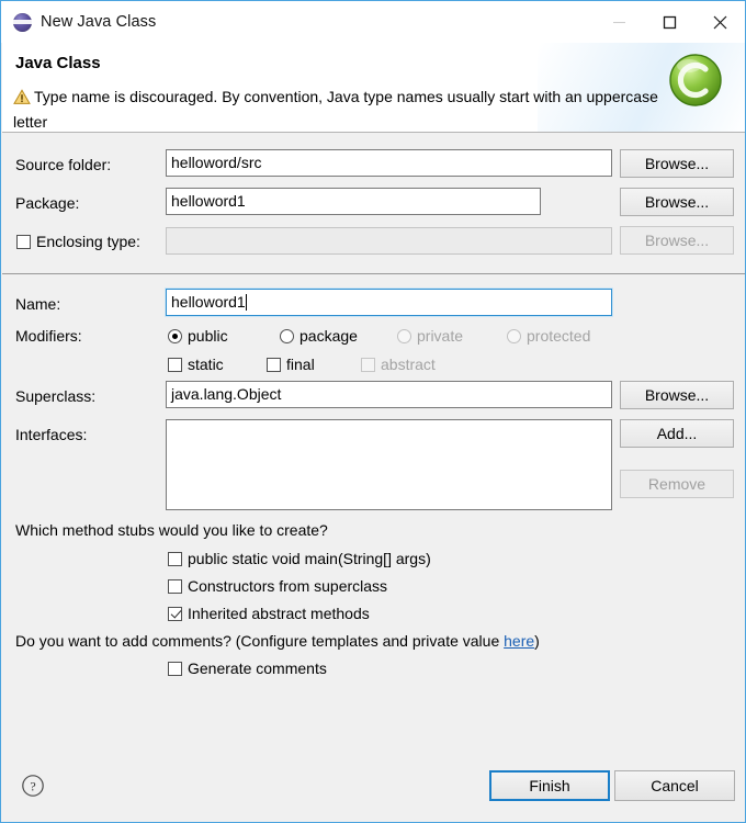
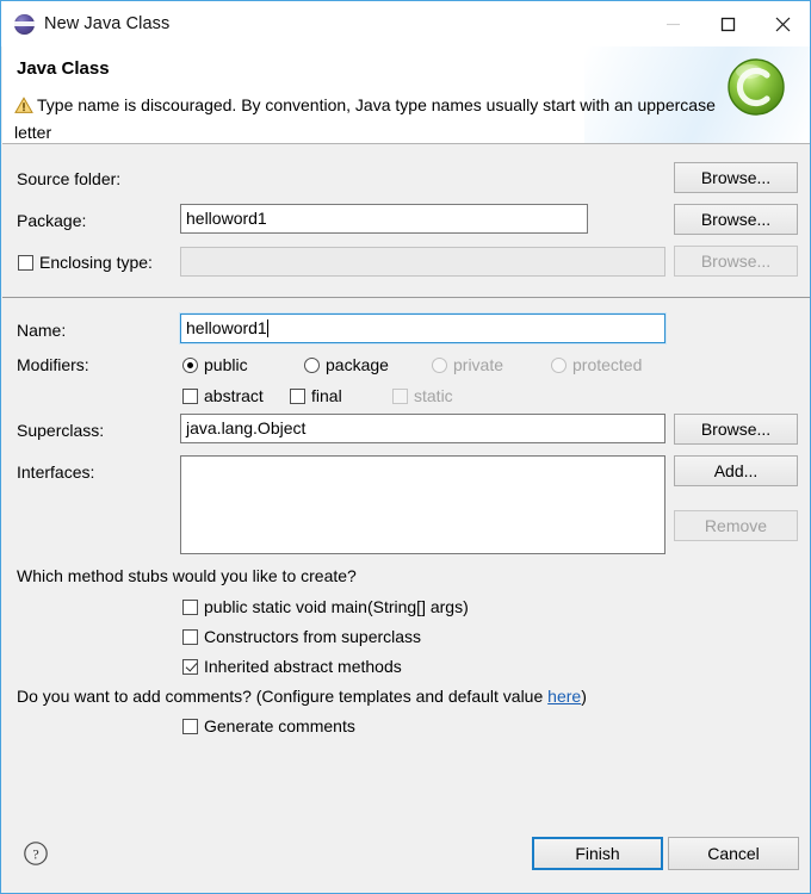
  New Java Class
  Java Class
  Type name is discouraged. By convention, Java type names usually start with an uppercase letter
  Source folder:
- helloword/src
  Browse...
  Package:
  helloword1
  Browse...
  Enclosing type:
  Browse...
  Name:
  helloword1
  Modifiers:
  public
  package
  private
  protected
- static
+ abstract
  final
- abstract
+ static
  Superclass:
  java.lang.Object
  Browse...
  Interfaces:
  Add...
  Remove
  Which method stubs would you like to create?
  public static void main(String[] args)
  Constructors from superclass
  Inherited abstract methods
- Do you want to add comments? (Configure templates and private value here)
+ Do you want to add comments? (Configure templates and default value here)
  Generate comments
  ?
  Finish
  Cancel
